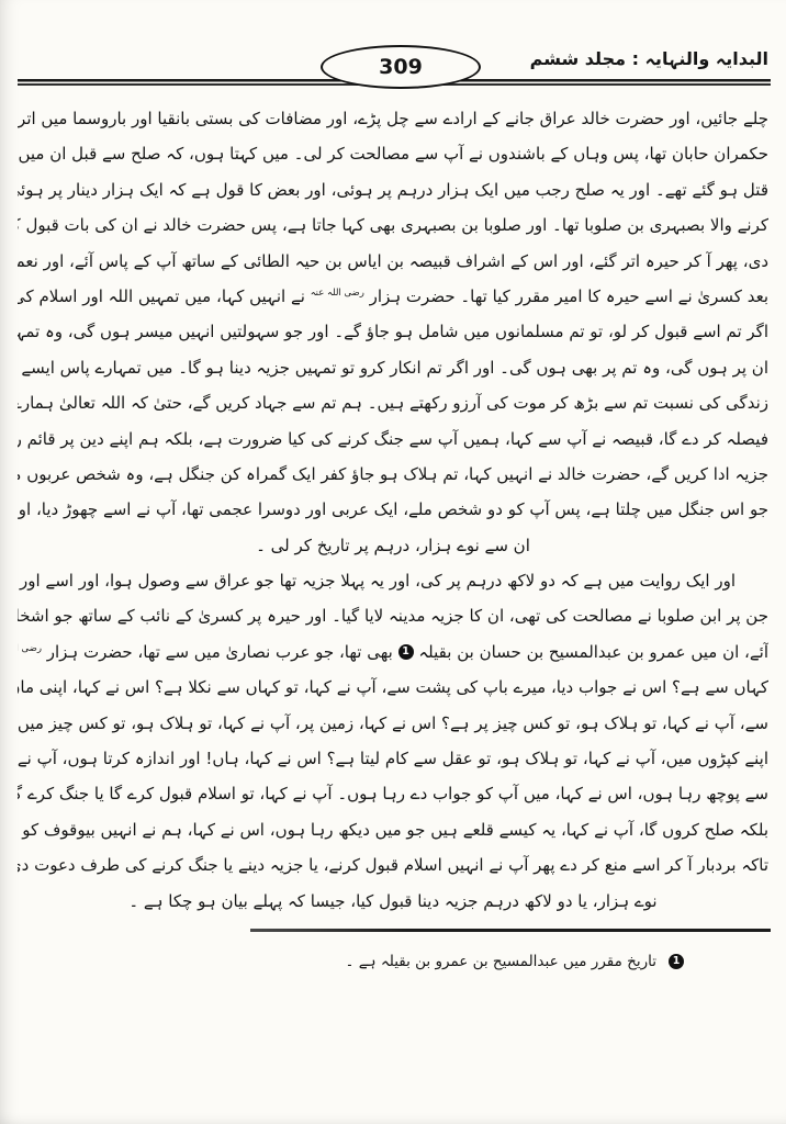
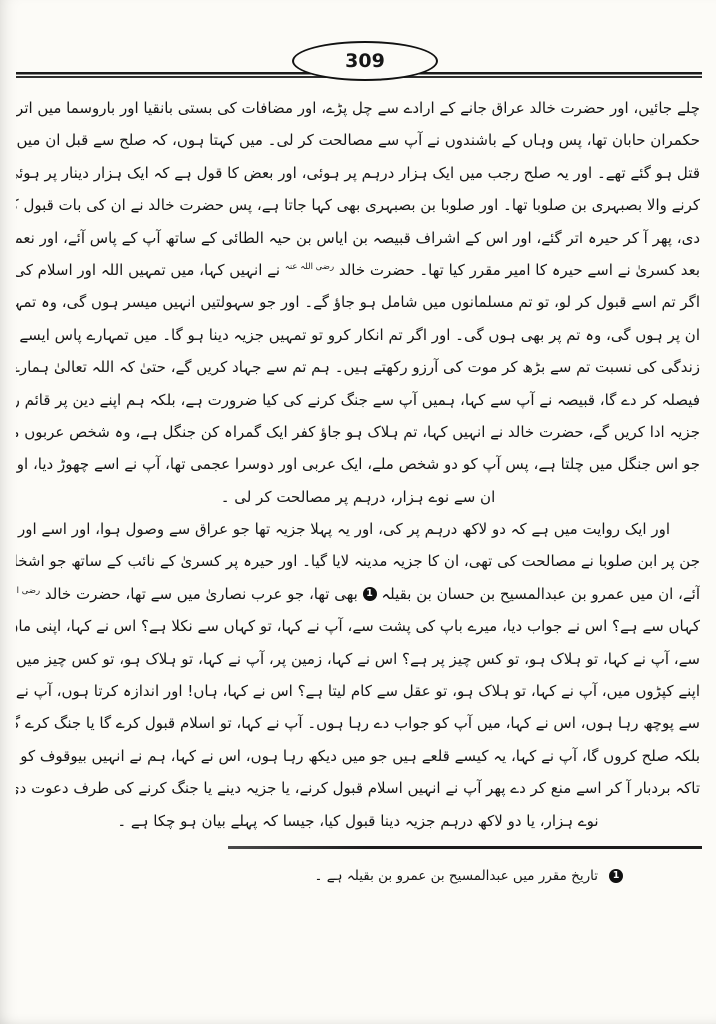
- البدایہ والنہایہ : مجلد ششم
  309
  چلے جائیں، اور حضرت خالد عراق جانے کے ارادے سے چل پڑے، اور مضافات کی بستی بانقیا اور باروسما میں اتر
  حکمران حابان تھا، پس وہاں کے باشندوں نے آپ سے مصالحت کر لی۔ میں کہتا ہوں، کہ صلح سے قبل ان میں
  قتل ہو گئے تھے۔ اور یہ صلح رجب میں ایک ہزار درہم پر ہوئی، اور بعض کا قول ہے کہ ایک ہزار دینار پر ہوئ
  کرنے والا بصبہری بن صلوبا تھا۔ اور صلوبا بن بصبہری بھی کہا جاتا ہے، پس حضرت خالد نے ان کی بات قبول ک
  دی، پھر آ کر حیرہ اتر گئے، اور اس کے اشراف قبیصہ بن ایاس بن حیہ الطائی کے ساتھ آپ کے پاس آئے، اور نعم
- بعد کسریٰ نے اسے حیرہ کا امیر مقرر کیا تھا۔ حضرت ہزار رضی اللہ عنہ نے انہیں کہا، میں تمہیں اللہ اور اسلام کی
+ بعد کسریٰ نے اسے حیرہ کا امیر مقرر کیا تھا۔ حضرت خالد رضی اللہ عنہ نے انہیں کہا، میں تمہیں اللہ اور اسلام کی
  اگر تم اسے قبول کر لو، تو تم مسلمانوں میں شامل ہو جاؤ گے۔ اور جو سہولتیں انہیں میسر ہوں گی، وہ تمہ
  ان پر ہوں گی، وہ تم پر بھی ہوں گی۔ اور اگر تم انکار کرو تو تمہیں جزیہ دینا ہو گا۔ میں تمہارے پاس ایسے
  زندگی کی نسبت تم سے بڑھ کر موت کی آرزو رکھتے ہیں۔ ہم تم سے جہاد کریں گے، حتیٰ کہ اللہ تعالیٰ ہمارے
  فیصلہ کر دے گا، قبیصہ نے آپ سے کہا، ہمیں آپ سے جنگ کرنے کی کیا ضرورت ہے، بلکہ ہم اپنے دین پر قائم ر
  جزیہ ادا کریں گے، حضرت خالد نے انہیں کہا، تم ہلاک ہو جاؤ کفر ایک گمراہ کن جنگل ہے، وہ شخص عربوں م
  جو اس جنگل میں چلتا ہے، پس آپ کو دو شخص ملے، ایک عربی اور دوسرا عجمی تھا، آپ نے اسے چھوڑ دیا، او
- ان سے نوے ہزار، درہم پر تاریخ کر لی ۔
+ ان سے نوے ہزار، درہم پر مصالحت کر لی ۔
  اور ایک روایت میں ہے کہ دو لاکھ درہم پر کی، اور یہ پہلا جزیہ تھا جو عراق سے وصول ہوا، اور اسے اور
  جن پر ابن صلوبا نے مصالحت کی تھی، ان کا جزیہ مدینہ لایا گیا۔ اور حیرہ پر کسریٰ کے نائب کے ساتھ جو اشخا
- آئے، ان میں عمرو بن عبدالمسیح بن حسان بن بقیلہ 1 بھی تھا، جو عرب نصاریٰ میں سے تھا، حضرت ہزار رضی
+ آئے، ان میں عمرو بن عبدالمسیح بن حسان بن بقیلہ 1 بھی تھا، جو عرب نصاریٰ میں سے تھا، حضرت خالد رضی ا
  کہاں سے ہے؟ اس نے جواب دیا، میرے باپ کی پشت سے، آپ نے کہا، تو کہاں سے نکلا ہے؟ اس نے کہا، اپنی ما
  سے، آپ نے کہا، تو ہلاک ہو، تو کس چیز پر ہے؟ اس نے کہا، زمین پر، آپ نے کہا، تو ہلاک ہو، تو کس چیز میں
  اپنے کپڑوں میں، آپ نے کہا، تو ہلاک ہو، تو عقل سے کام لیتا ہے؟ اس نے کہا، ہاں! اور اندازہ کرتا ہوں، آپ نے
  سے پوچھ رہا ہوں، اس نے کہا، میں آپ کو جواب دے رہا ہوں۔ آپ نے کہا، تو اسلام قبول کرے گا یا جنگ کرے گ
  بلکہ صلح کروں گا، آپ نے کہا، یہ کیسے قلعے ہیں جو میں دیکھ رہا ہوں، اس نے کہا، ہم نے انہیں بیوقوف کو
  تاکہ بردبار آ کر اسے منع کر دے پھر آپ نے انہیں اسلام قبول کرنے، یا جزیہ دینے یا جنگ کرنے کی طرف دعوت د
  نوے ہزار، یا دو لاکھ درہم جزیہ دینا قبول کیا، جیسا کہ پہلے بیان ہو چکا ہے ۔
  1
  تاریخ مقرر میں عبدالمسیح بن عمرو بن بقیلہ ہے ۔
